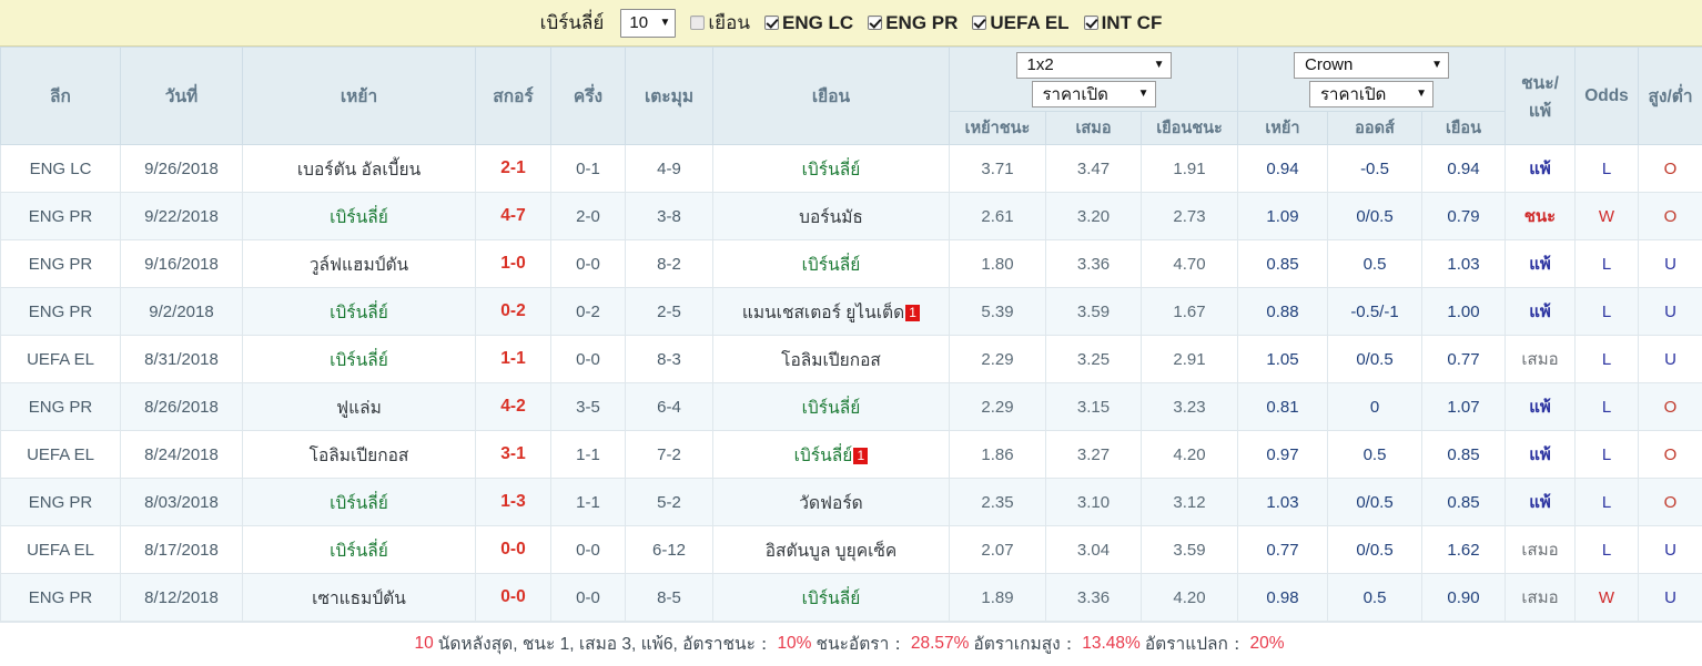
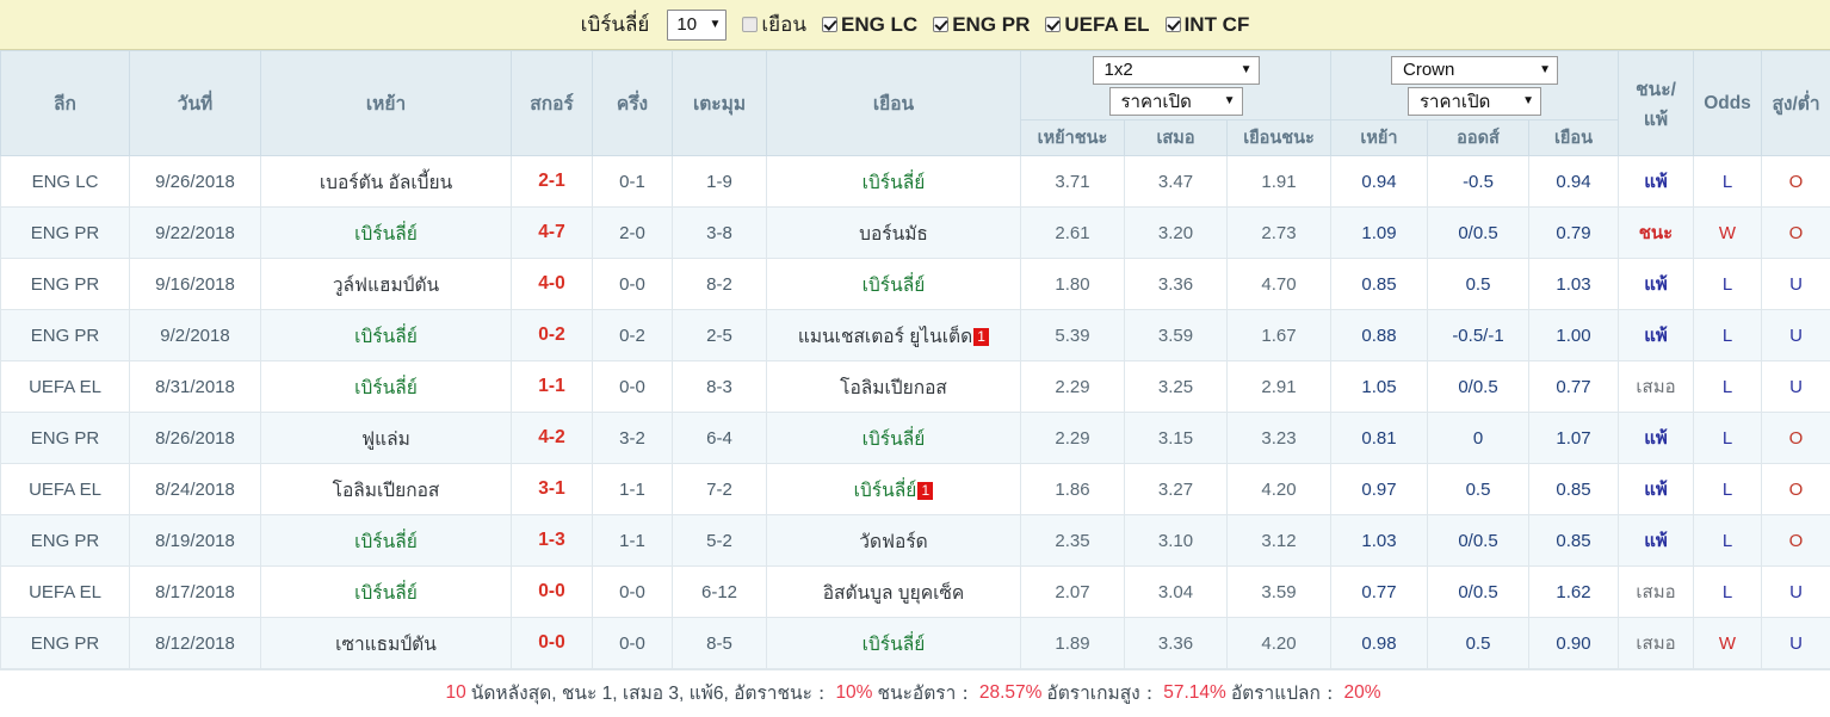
  เบิร์นลี่ย์
  10
  ▼
  เยือน
  ENG LC
  ENG PR
  UEFA EL
  INT CF
  ลีก	วันที่	เหย้า	สกอร์	ครึ่ง	เตะมุม	เยือน	1x2 ▼ ราคาเปิด ▼	Crown ▼ ราคาเปิด ▼	ชนะ/ แพ้	Odds	สูง/ต่ำ
  เหย้าชนะ	เสมอ	เยือนชนะ	เหย้า	ออดส์	เยือน
- ENG LC	9/26/2018	เบอร์ตัน อัลเบี้ยน	2-1	0-1	4-9	เบิร์นลี่ย์	3.71	3.47	1.91	0.94	-0.5	0.94	แพ้	L	O
+ ENG LC	9/26/2018	เบอร์ตัน อัลเบี้ยน	2-1	0-1	1-9	เบิร์นลี่ย์	3.71	3.47	1.91	0.94	-0.5	0.94	แพ้	L	O
  ENG PR	9/22/2018	เบิร์นลี่ย์	4-7	2-0	3-8	บอร์นมัธ	2.61	3.20	2.73	1.09	0/0.5	0.79	ชนะ	W	O
- ENG PR	9/16/2018	วูล์ฟแฮมป์ตัน	1-0	0-0	8-2	เบิร์นลี่ย์	1.80	3.36	4.70	0.85	0.5	1.03	แพ้	L	U
+ ENG PR	9/16/2018	วูล์ฟแฮมป์ตัน	4-0	0-0	8-2	เบิร์นลี่ย์	1.80	3.36	4.70	0.85	0.5	1.03	แพ้	L	U
  ENG PR	9/2/2018	เบิร์นลี่ย์	0-2	0-2	2-5	แมนเชสเตอร์ ยูไนเต็ด 1	5.39	3.59	1.67	0.88	-0.5/-1	1.00	แพ้	L	U
  UEFA EL	8/31/2018	เบิร์นลี่ย์	1-1	0-0	8-3	โอลิมเปียกอส	2.29	3.25	2.91	1.05	0/0.5	0.77	เสมอ	L	U
- ENG PR	8/26/2018	ฟูแล่ม	4-2	3-5	6-4	เบิร์นลี่ย์	2.29	3.15	3.23	0.81	0	1.07	แพ้	L	O
+ ENG PR	8/26/2018	ฟูแล่ม	4-2	3-2	6-4	เบิร์นลี่ย์	2.29	3.15	3.23	0.81	0	1.07	แพ้	L	O
  UEFA EL	8/24/2018	โอลิมเปียกอส	3-1	1-1	7-2	เบิร์นลี่ย์ 1	1.86	3.27	4.20	0.97	0.5	0.85	แพ้	L	O
- ENG PR	8/03/2018	เบิร์นลี่ย์	1-3	1-1	5-2	วัดฟอร์ด	2.35	3.10	3.12	1.03	0/0.5	0.85	แพ้	L	O
+ ENG PR	8/19/2018	เบิร์นลี่ย์	1-3	1-1	5-2	วัดฟอร์ด	2.35	3.10	3.12	1.03	0/0.5	0.85	แพ้	L	O
  UEFA EL	8/17/2018	เบิร์นลี่ย์	0-0	0-0	6-12	อิสตันบูล บูยุคเซ็ค	2.07	3.04	3.59	0.77	0/0.5	1.62	เสมอ	L	U
  ENG PR	8/12/2018	เซาแธมป์ตัน	0-0	0-0	8-5	เบิร์นลี่ย์	1.89	3.36	4.20	0.98	0.5	0.90	เสมอ	W	U
  10
  นัดหลังสุด, ชนะ 1, เสมอ 3, แพ้6, อัตราชนะ：
  10%
  ชนะอัตรา：
  28.57%
  อัตราเกมสูง：
- 13.48%
+ 57.14%
  อัตราแปลก：
  20%
